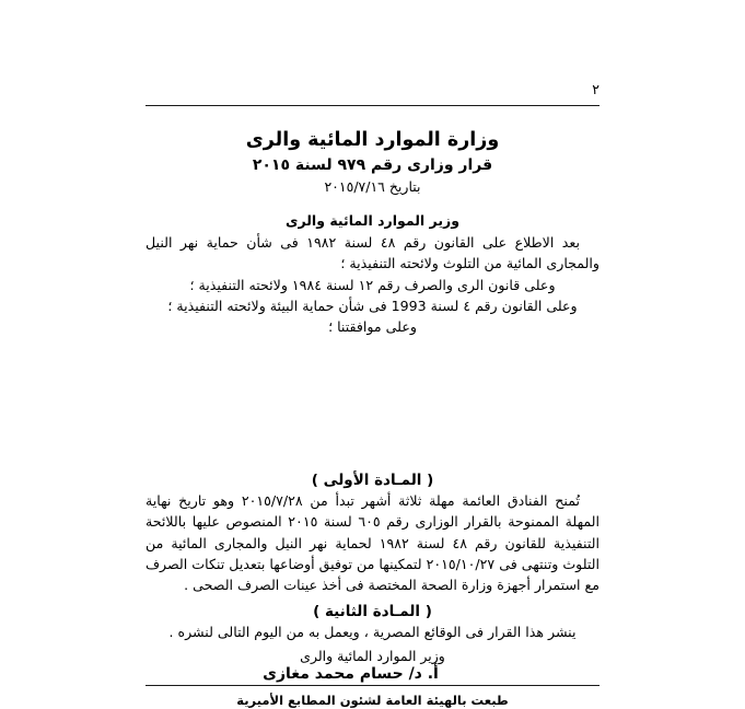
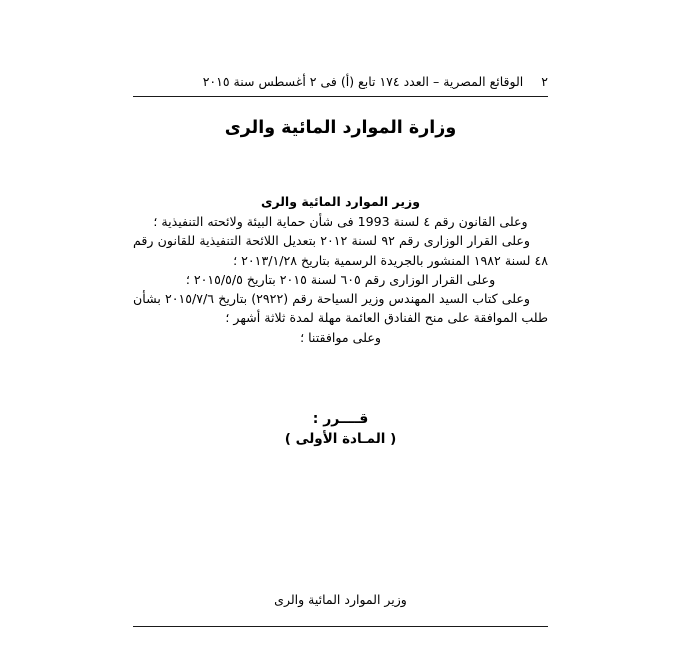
  ٢
+ الوقائع المصرية – العدد ١٧٤ تابع (أ) فى ٢ أغسطس سنة ٢٠١٥
  وزارة الموارد المائية والرى
- قرار وزارى رقم ٩٧٩ لسنة ٢٠١٥
- بتاريخ ٢٠١٥/٧/١٦
  وزير الموارد المائية والرى
- بعد الاطلاع على القانون رقم ٤٨ لسنة ١٩٨٢ فى شأن حماية نهر النيل والمجارى المائية من التلوث ولائحته التنفيذية ؛
- وعلى قانون الرى والصرف رقم ١٢ لسنة ١٩٨٤ ولائحته التنفيذية ؛
  وعلى القانون رقم ٤ لسنة 1993 فى شأن حماية البيئة ولائحته التنفيذية ؛
+ وعلى القرار الوزارى رقم ٩٢ لسنة ٢٠١٢ بتعديل اللائحة التنفيذية للقانون رقم ٤٨ لسنة ١٩٨٢ المنشور بالجريدة الرسمية بتاريخ ٢٠١٣/١/٢٨ ؛
+ وعلى القرار الوزارى رقم ٦٠٥ لسنة ٢٠١٥ بتاريخ ٢٠١٥/٥/٥ ؛
+ وعلى كتاب السيد المهندس وزير السياحة رقم (٢٩٢٢) بتاريخ ٢٠١٥/٧/٦ بشأن طلب الموافقة على منح الفنادق العائمة مهلة لمدة ثلاثة أشهر ؛
  وعلى موافقتنا ؛
+ قــــرر :
  ( المـادة الأولى )
- تُمنح الفنادق العائمة مهلة ثلاثة أشهر تبدأ من ٢٠١٥/٧/٢٨ وهو تاريخ نهاية المهلة الممنوحة بالقرار الوزارى رقم ٦٠٥ لسنة ٢٠١٥ المنصوص عليها باللائحة التنفيذية للقانون رقم ٤٨ لسنة ١٩٨٢ لحماية نهر النيل والمجارى المائية من التلوث وتنتهى فى ٢٠١٥/١٠/٢٧ لتمكينها من توفيق أوضاعها بتعديل تنكات الصرف مع استمرار أجهزة وزارة الصحة المختصة فى أخذ عينات الصرف الصحى .
- ( المـادة الثانية )
- ينشر هذا القرار فى الوقائع المصرية ، ويعمل به من اليوم التالى لنشره .
  وزير الموارد المائية والرى
- أ. د/ حسام محمد مغازى
- طبعت بالهيئة العامة لشئون المطابع الأميرية
